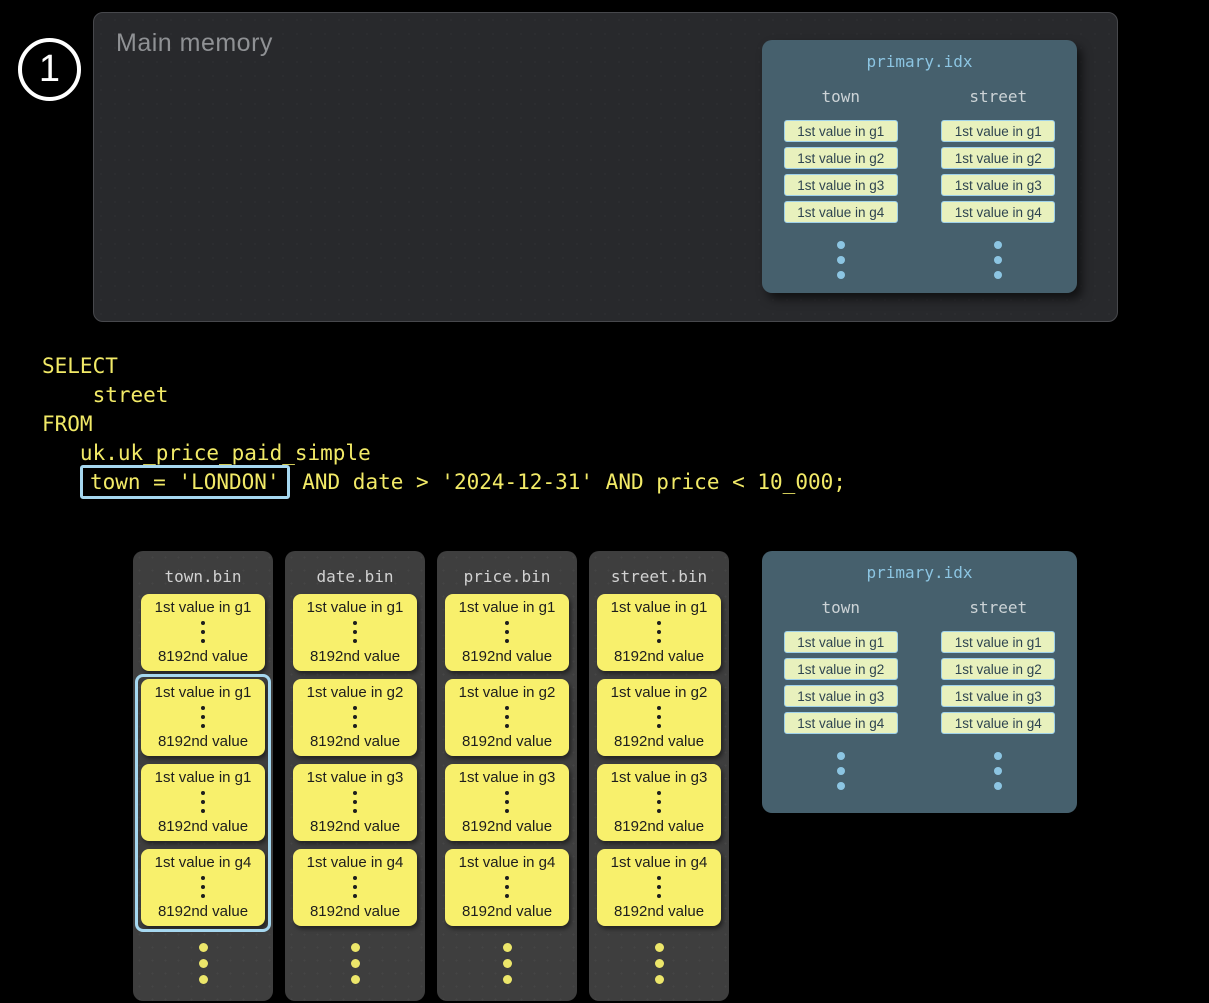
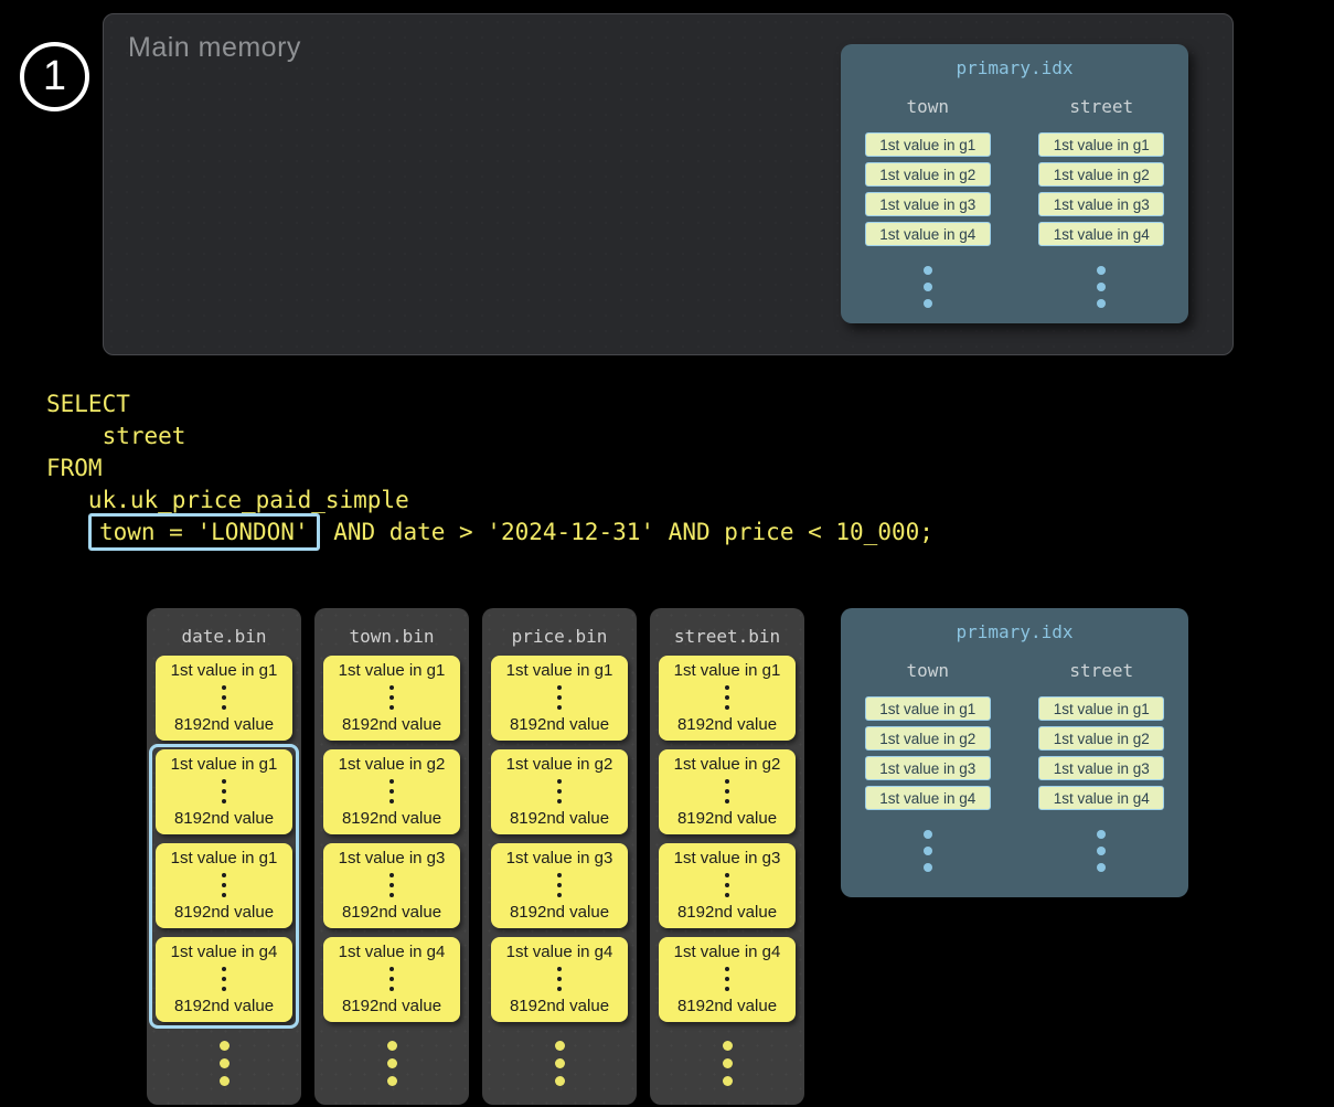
  1
  Main memory
  primary.idx
  town
  1st value in g1
  1st value in g2
  1st value in g3
  1st value in g4
  street
  1st value in g1
  1st value in g2
  1st value in g3
  1st value in g4
  SELECT
  street
  FROM
  uk.uk_price_paid_simple
  town = 'LONDON' AND date > '2024-12-31' AND price < 10_000;
- town.bin
+ date.bin
  1st value in g1
  8192nd value
  1st value in g1
  8192nd value
  1st value in g1
  8192nd value
  1st value in g4
  8192nd value
- date.bin
+ town.bin
  1st value in g1
  8192nd value
  1st value in g2
  8192nd value
  1st value in g3
  8192nd value
  1st value in g4
  8192nd value
  price.bin
  1st value in g1
  8192nd value
  1st value in g2
  8192nd value
  1st value in g3
  8192nd value
  1st value in g4
  8192nd value
  street.bin
  1st value in g1
  8192nd value
  1st value in g2
  8192nd value
  1st value in g3
  8192nd value
  1st value in g4
  8192nd value
  primary.idx
  town
  1st value in g1
  1st value in g2
  1st value in g3
  1st value in g4
  street
  1st value in g1
  1st value in g2
  1st value in g3
  1st value in g4
